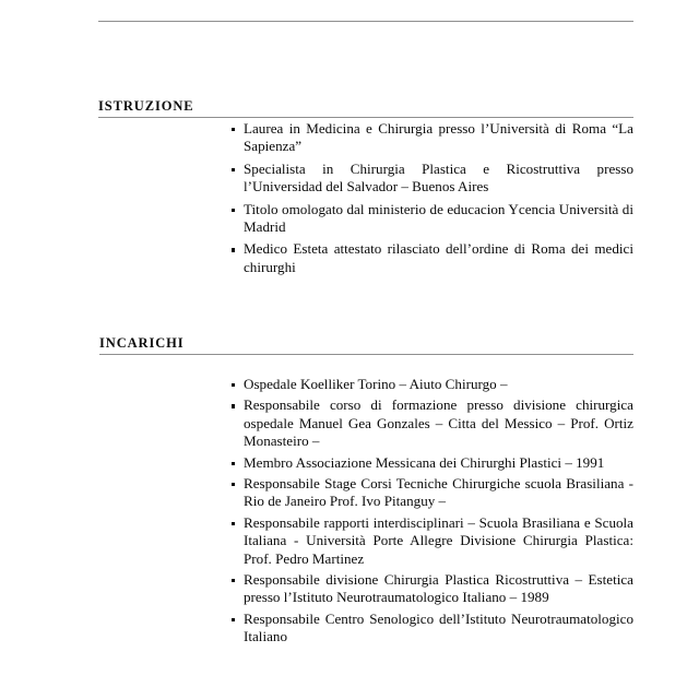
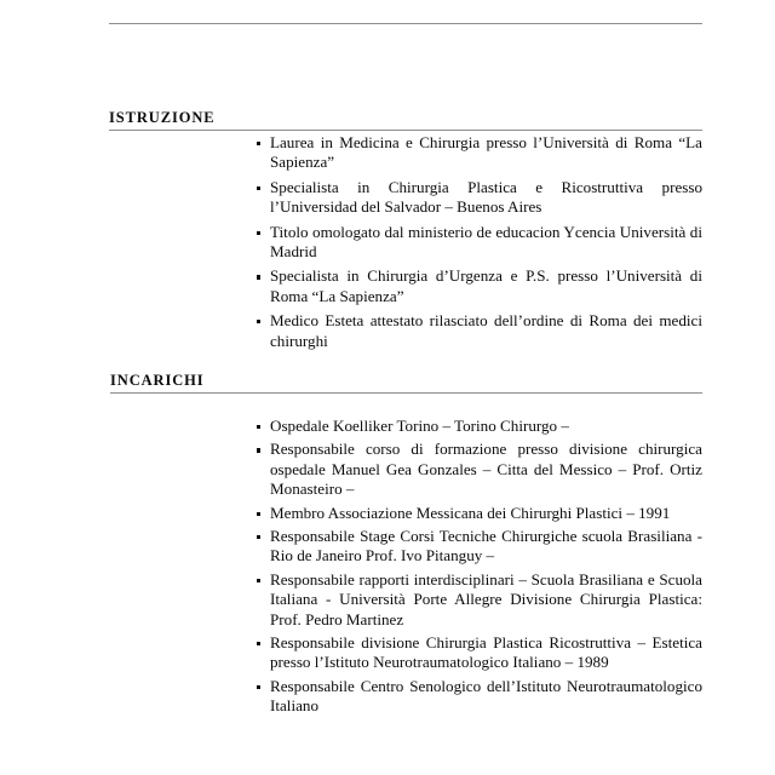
  ISTRUZIONE
  Laurea in Medicina e Chirurgia presso l’Università di Roma “La Sapienza”
  Specialista in Chirurgia Plastica e Ricostruttiva presso l’Universidad del Salvador – Buenos Aires
  Titolo omologato dal ministerio de educacion Ycencia Università di Madrid
+ Specialista in Chirurgia d’Urgenza e P.S. presso l’Università di Roma “La Sapienza”
  Medico Esteta attestato rilasciato dell’ordine di Roma dei medici chirurghi
  INCARICHI
- Ospedale Koelliker Torino – Aiuto Chirurgo –
+ Ospedale Koelliker Torino – Torino Chirurgo –
  Responsabile corso di formazione presso divisione chirurgica ospedale Manuel Gea Gonzales – Citta del Messico – Prof. Ortiz Monasteiro –
  Membro Associazione Messicana dei Chirurghi Plastici – 1991
  Responsabile Stage Corsi Tecniche Chirurgiche scuola Brasiliana - Rio de Janeiro Prof. Ivo Pitanguy –
  Responsabile rapporti interdisciplinari – Scuola Brasiliana e Scuola Italiana - Università Porte Allegre Divisione Chirurgia Plastica: Prof. Pedro Martinez
  Responsabile divisione Chirurgia Plastica Ricostruttiva – Estetica presso l’Istituto Neurotraumatologico Italiano – 1989
  Responsabile Centro Senologico dell’Istituto Neurotraumatologico Italiano
